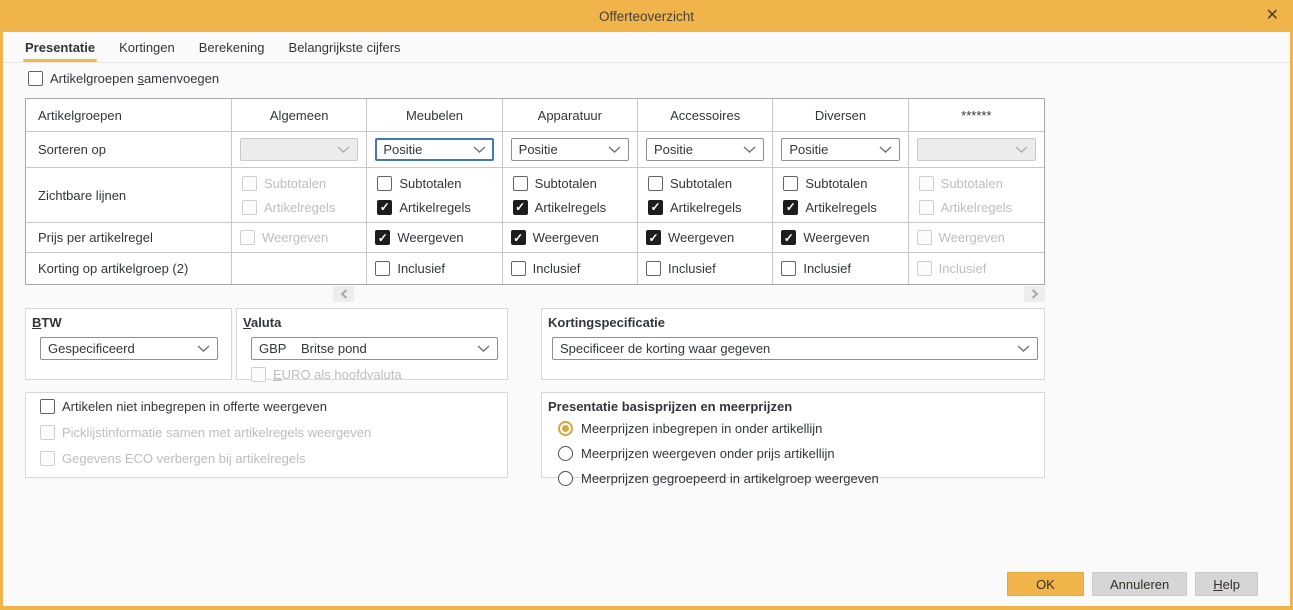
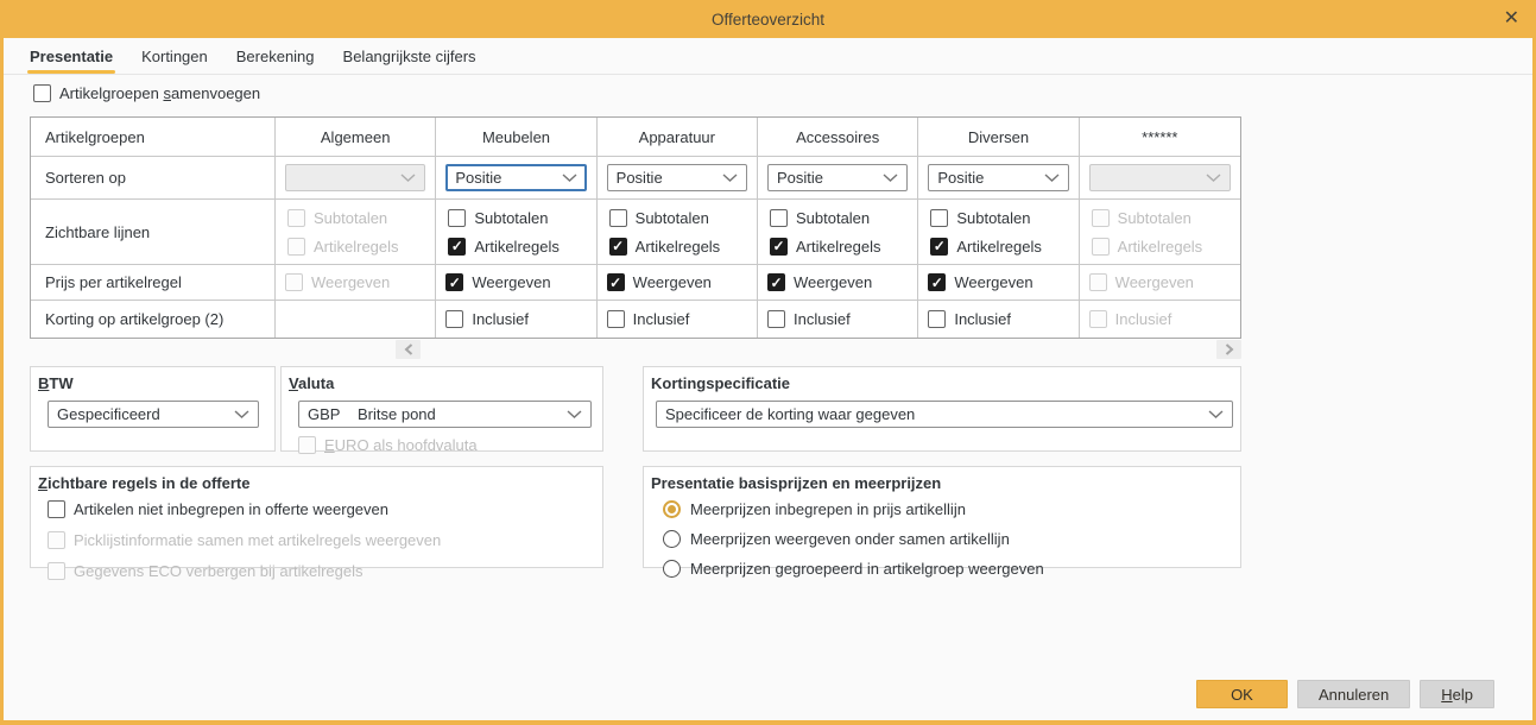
  Offerteoverzicht
  ✕
  Presentatie
  Kortingen
  Berekening
  Belangrijkste cijfers
  Artikelgroepen samenvoegen
  Artikelgroepen
  Algemeen
  Meubelen
  Apparatuur
  Accessoires
  Diversen
  ******
  Sorteren op
  Positie
  Positie
  Positie
  Positie
  Zichtbare lijnen
  Subtotalen
  Artikelregels
  Subtotalen
  Artikelregels
  Subtotalen
  Artikelregels
  Subtotalen
  Artikelregels
  Subtotalen
  Artikelregels
  Subtotalen
  Artikelregels
  Prijs per artikelregel
  Weergeven
  Weergeven
  Weergeven
  Weergeven
  Weergeven
  Weergeven
  Korting op artikelgroep (2)
  Inclusief
  Inclusief
  Inclusief
  Inclusief
  Inclusief
  BTW
  Gespecificeerd
  Valuta
  GBP Britse pond
  EURO als hoofdvaluta
  Kortingspecificatie
  Specificeer de korting waar gegeven
+ Zichtbare regels in de offerte
  Artikelen niet inbegrepen in offerte weergeven
  Picklijstinformatie samen met artikelregels weergeven
  Gegevens ECO verbergen bij artikelregels
  Presentatie basisprijzen en meerprijzen
- Meerprijzen inbegrepen in onder artikellijn
+ Meerprijzen inbegrepen in prijs artikellijn
- Meerprijzen weergeven onder prijs artikellijn
+ Meerprijzen weergeven onder samen artikellijn
  Meerprijzen gegroepeerd in artikelgroep weergeven
  OK
  Annuleren
  H
  elp
